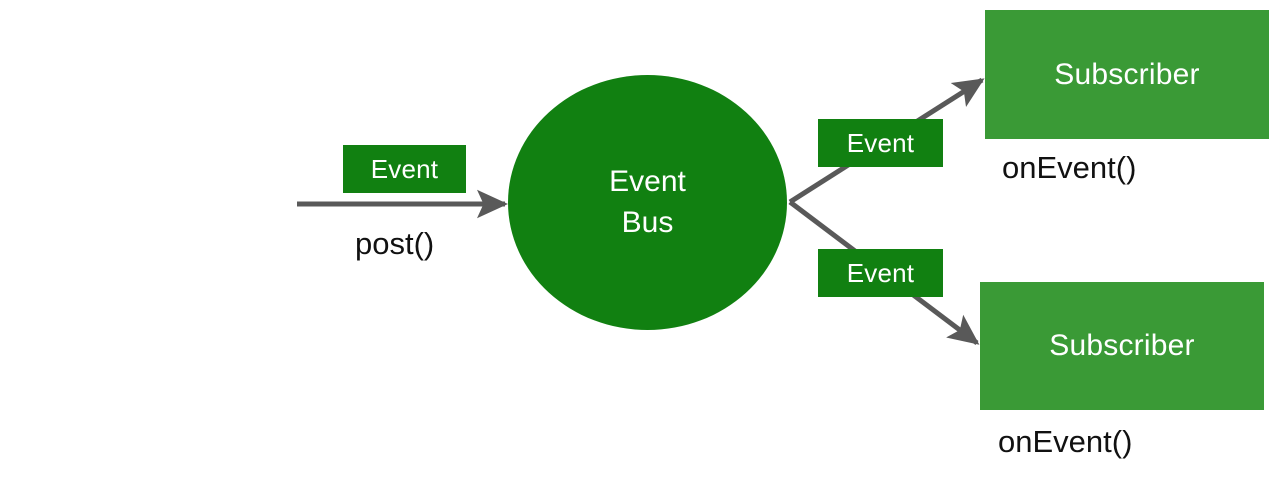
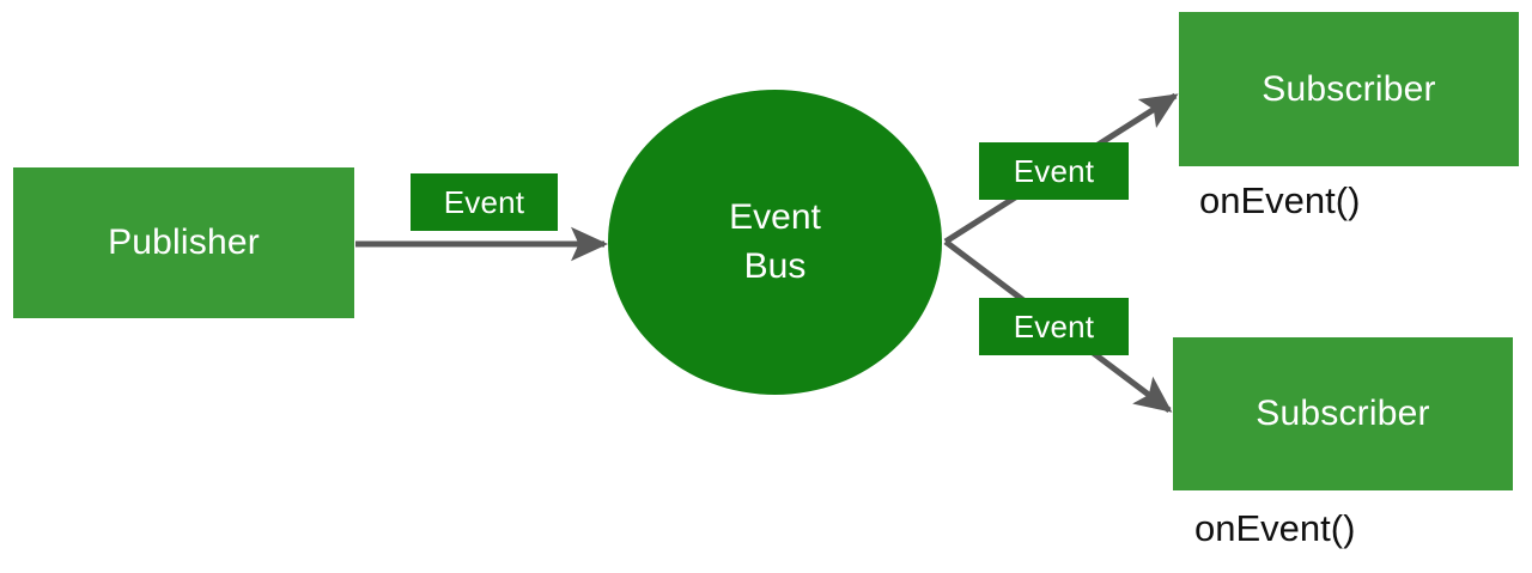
+ Publisher
  Event
- post()
  Event
  Bus
  Event
  Event
  Subscriber
  onEvent()
  Subscriber
  onEvent()
